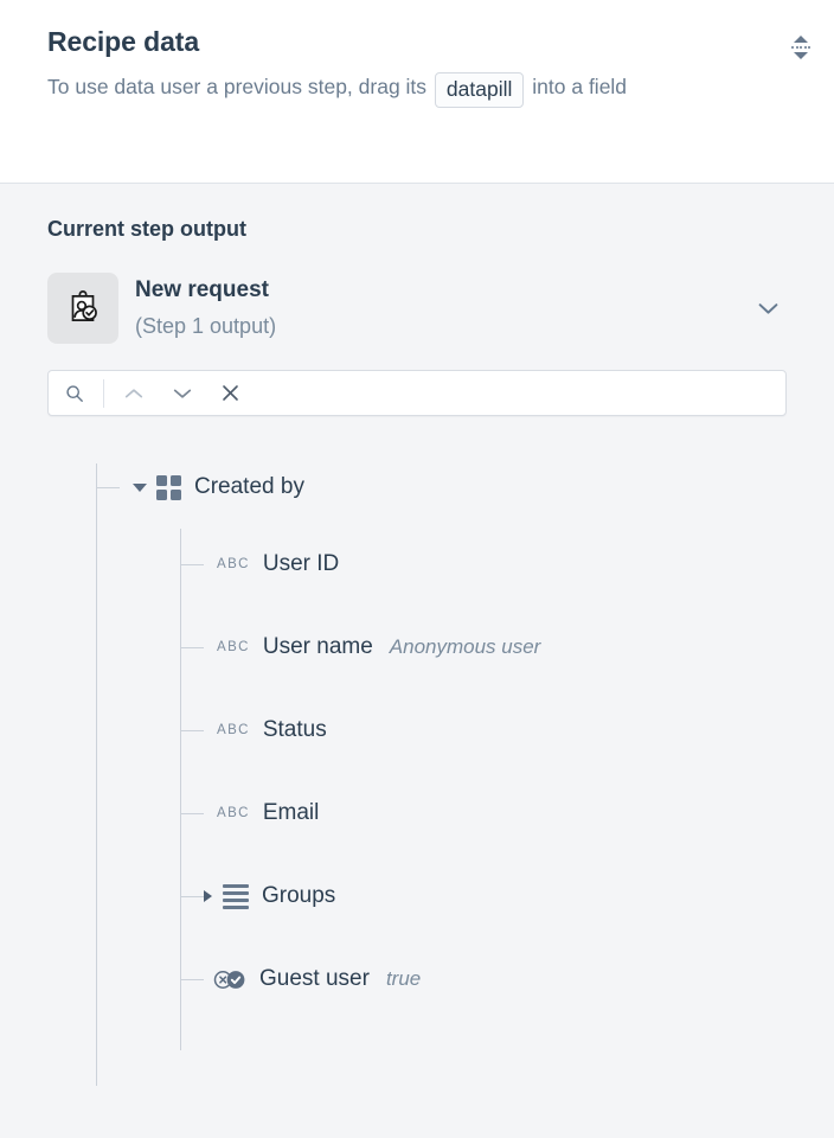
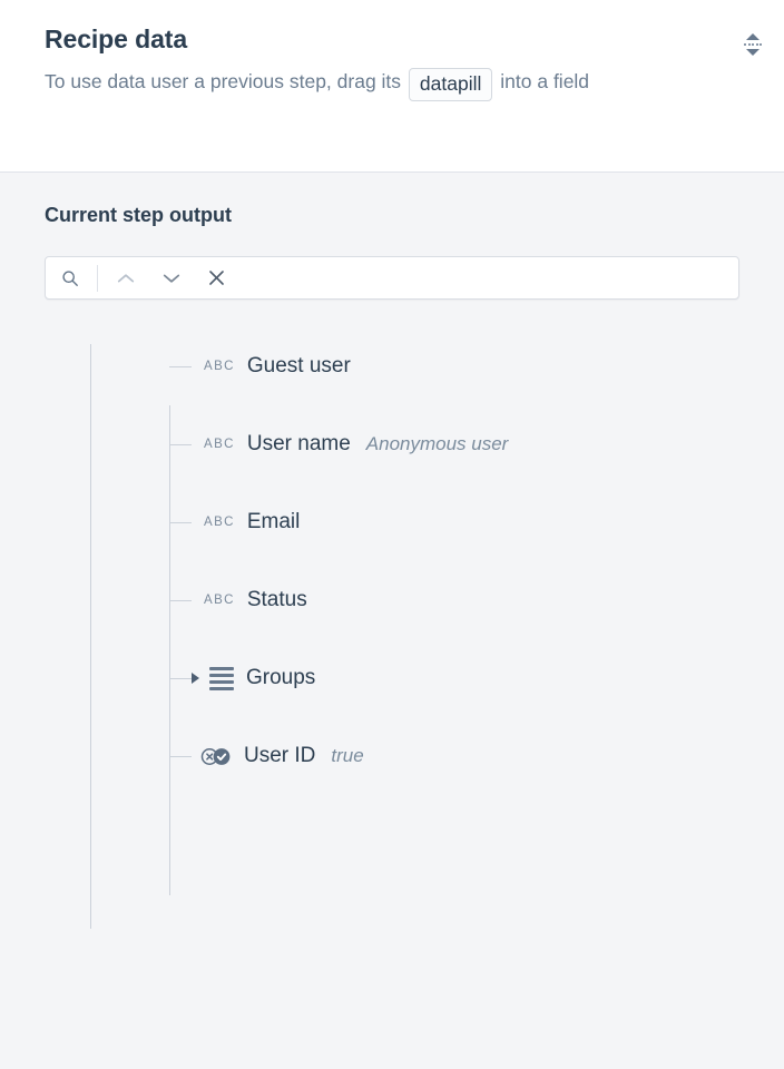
  Recipe data
  To use data user a previous step, drag its datapill into a field
  Current step output
- New request
- (Step 1 output)
- Created by
  ABC
- User ID
+ Guest user
  ABC
  User name
  Anonymous user
  ABC
- Status
+ Email
  ABC
- Email
+ Status
  Groups
- Guest user
+ User ID
  true
